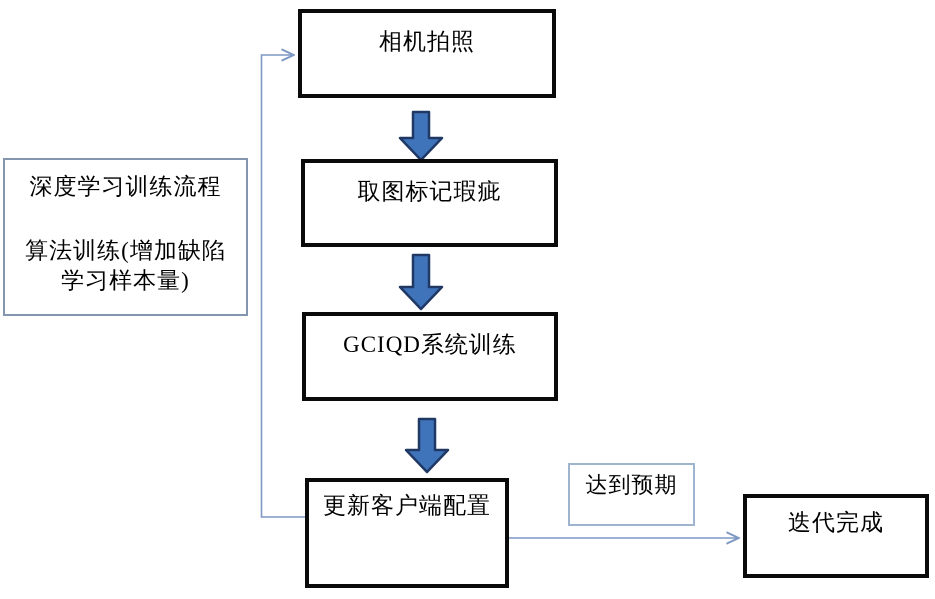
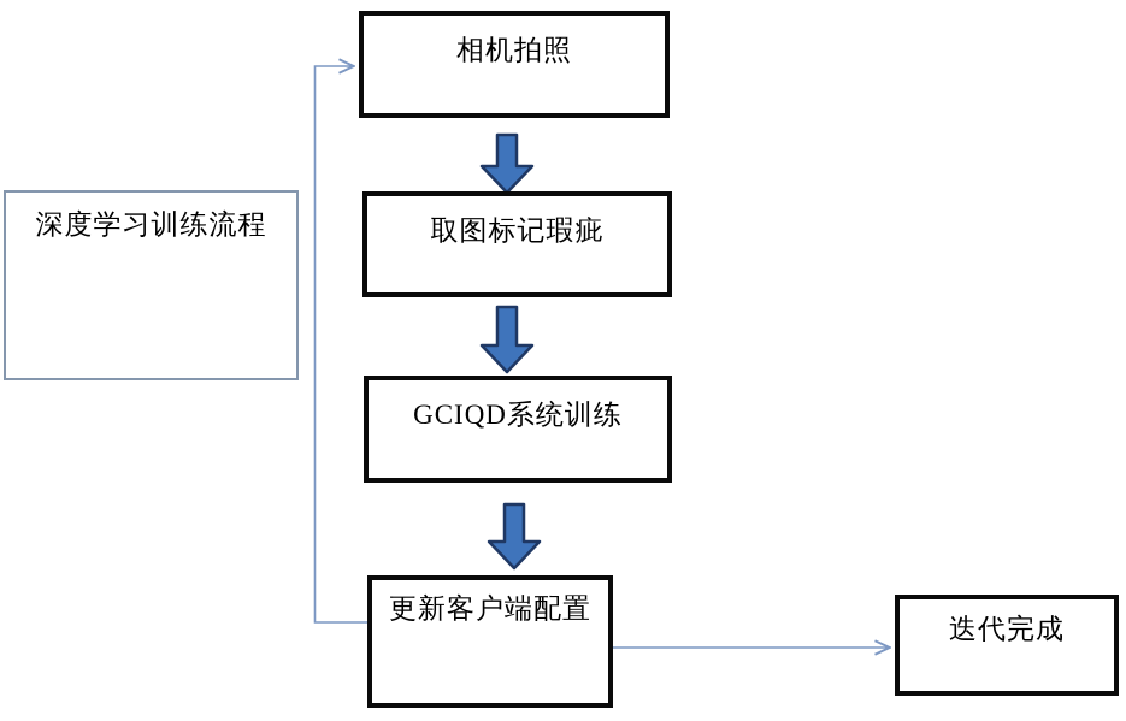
  相机拍照
  取图标记瑕疵
  GCIQD系统训练
  更新客户端配置
  迭代完成
  深度学习训练流程
- 算法训练(增加缺陷
- 学习样本量)
- 达到预期
